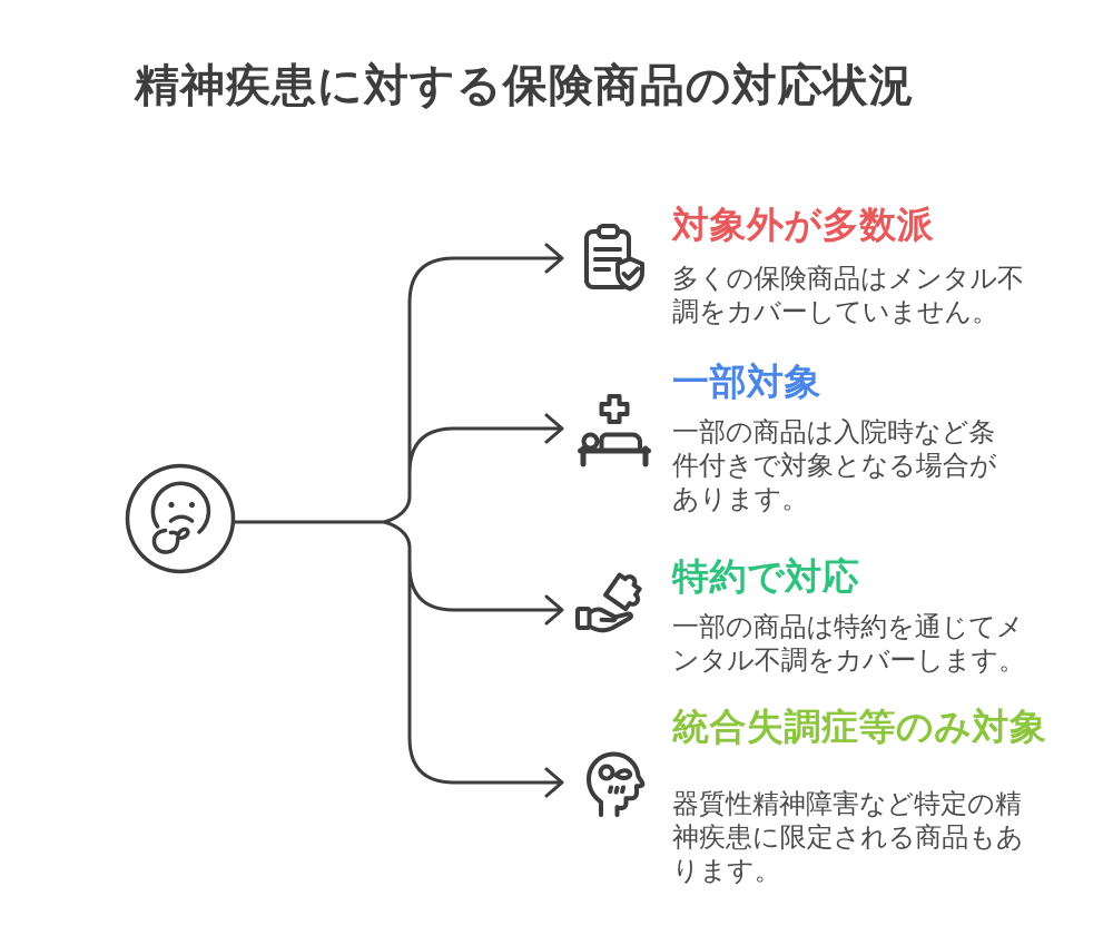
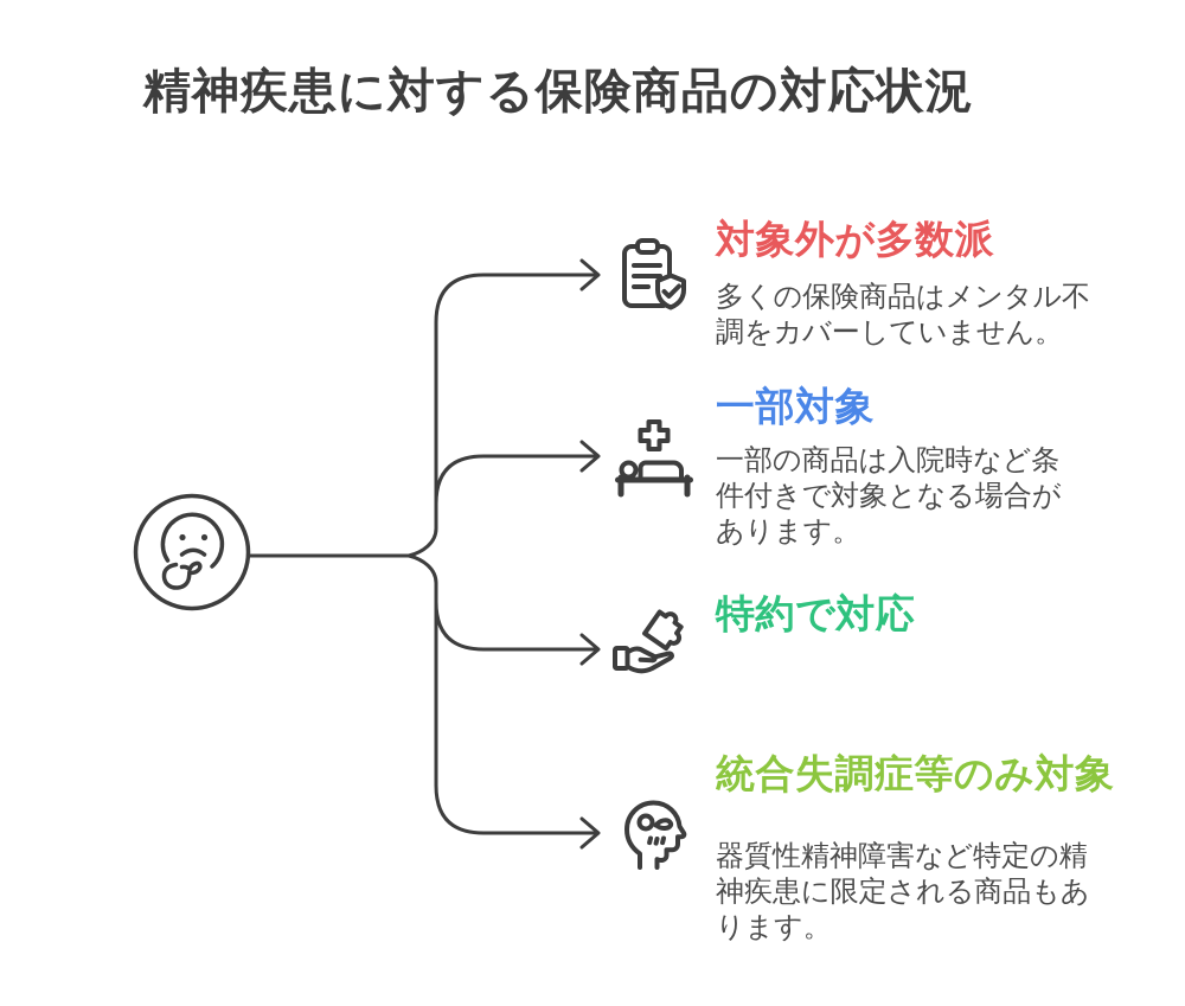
  精神疾患に対する保険商品の対応状況
  対象外が多数派
  多くの保険商品はメンタル不調をカバーしていません。
  一部対象
  一部の商品は入院時など条件付きで対象となる場合があります。
  特約で対応
- 一部の商品は特約を通じてメンタル不調をカバーします。
  統合失調症等のみ対象
  器質性精神障害など特定の精神疾患に限定される商品もあります。
